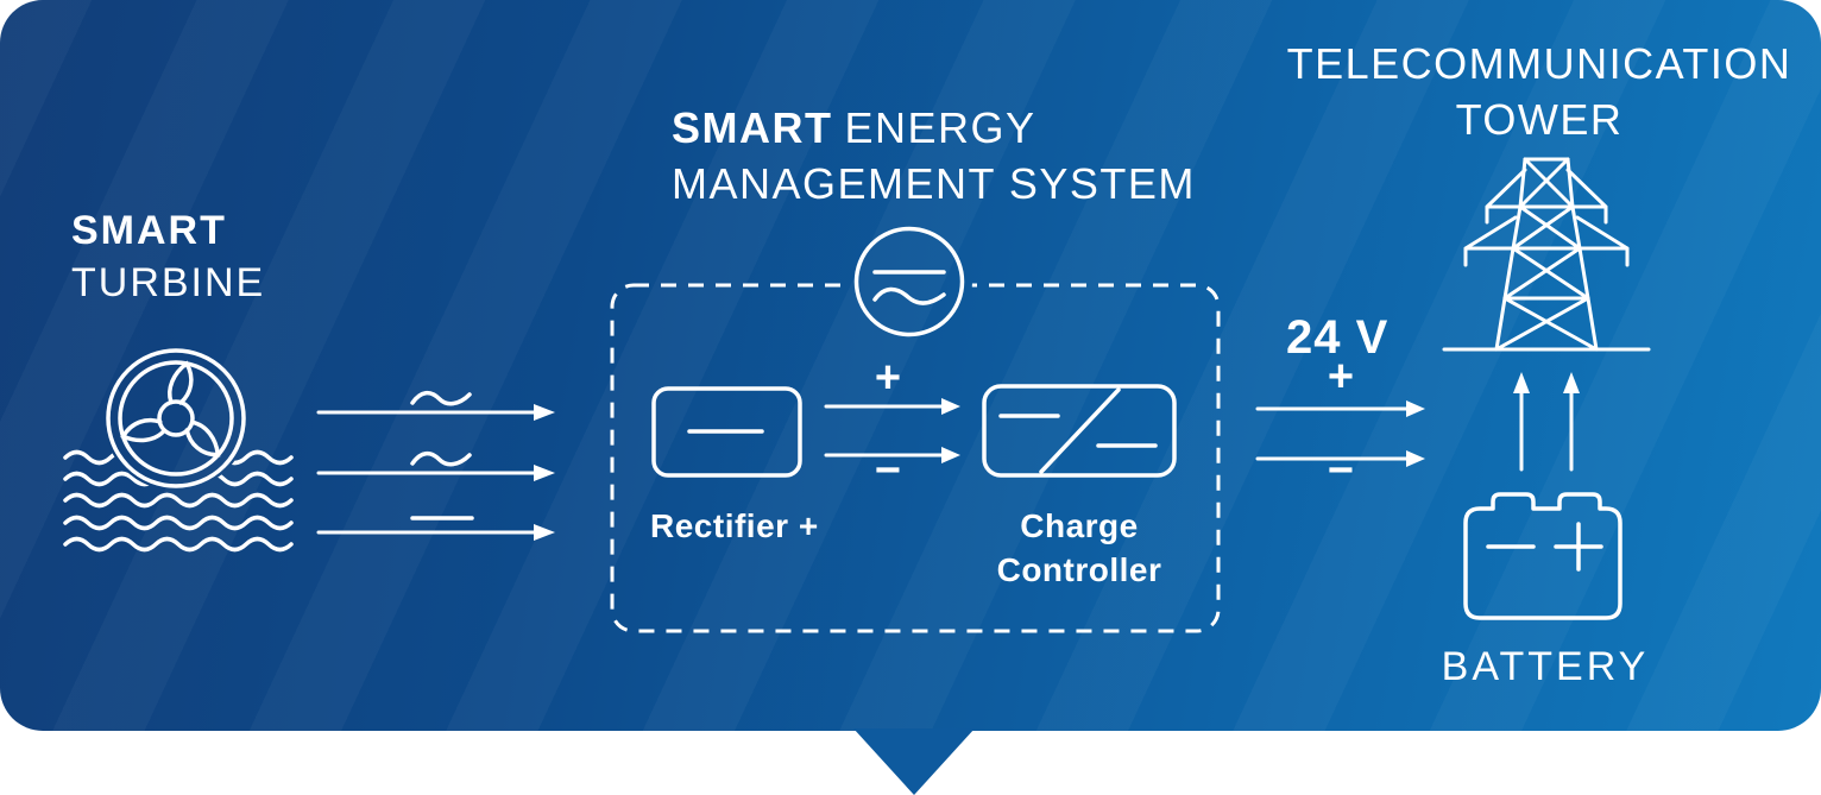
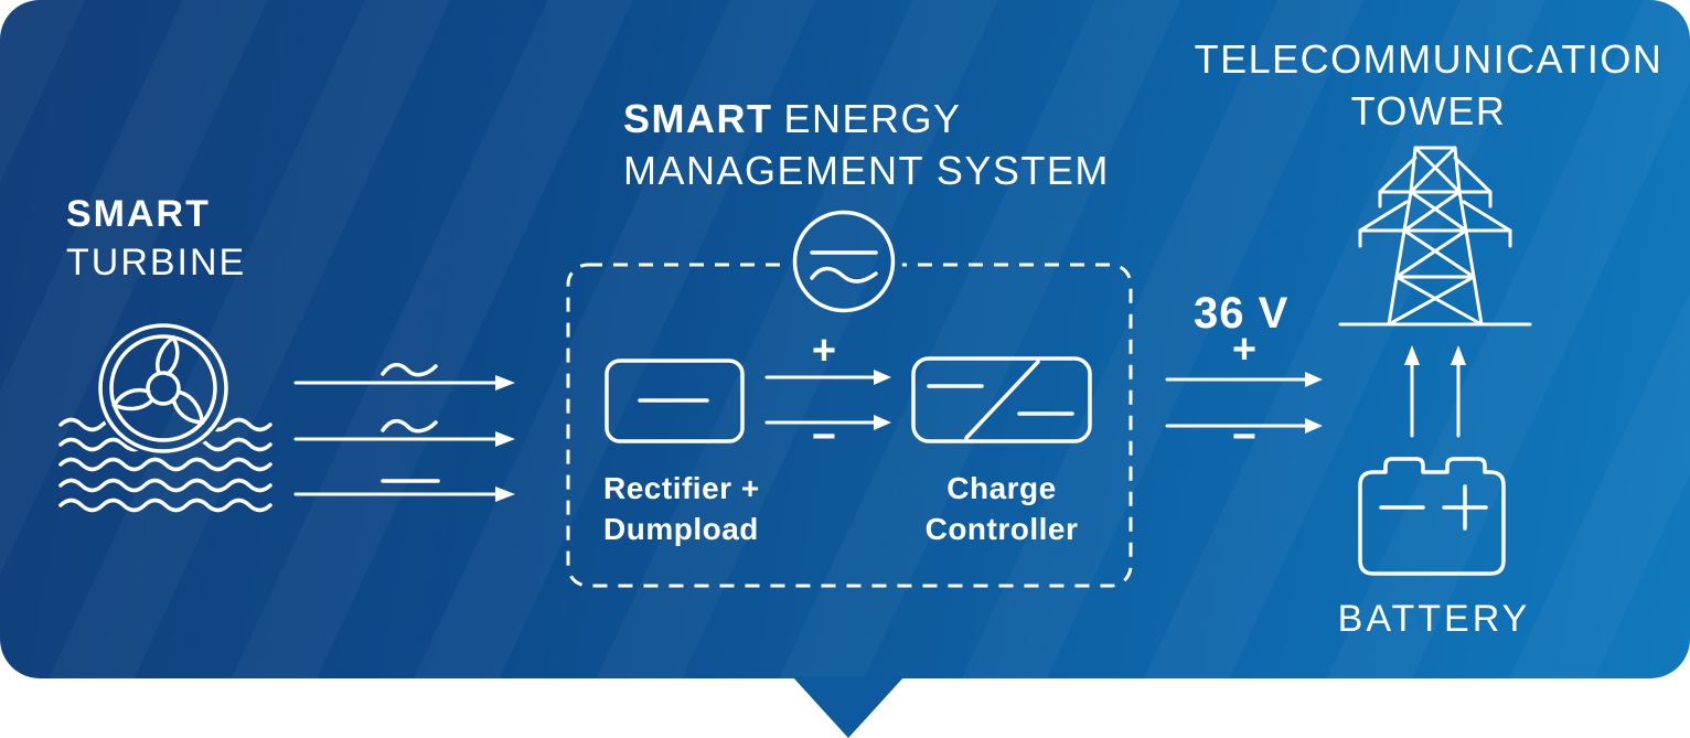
  SMART
  TURBINE
  SMART ENERGY
  MANAGEMENT SYSTEM
  Rectifier +
+ Dumpload
  +
  −
  Charge
  Controller
- 24 V
+ 36 V
  +
  −
  TELECOMMUNICATION
  TOWER
  BATTERY
